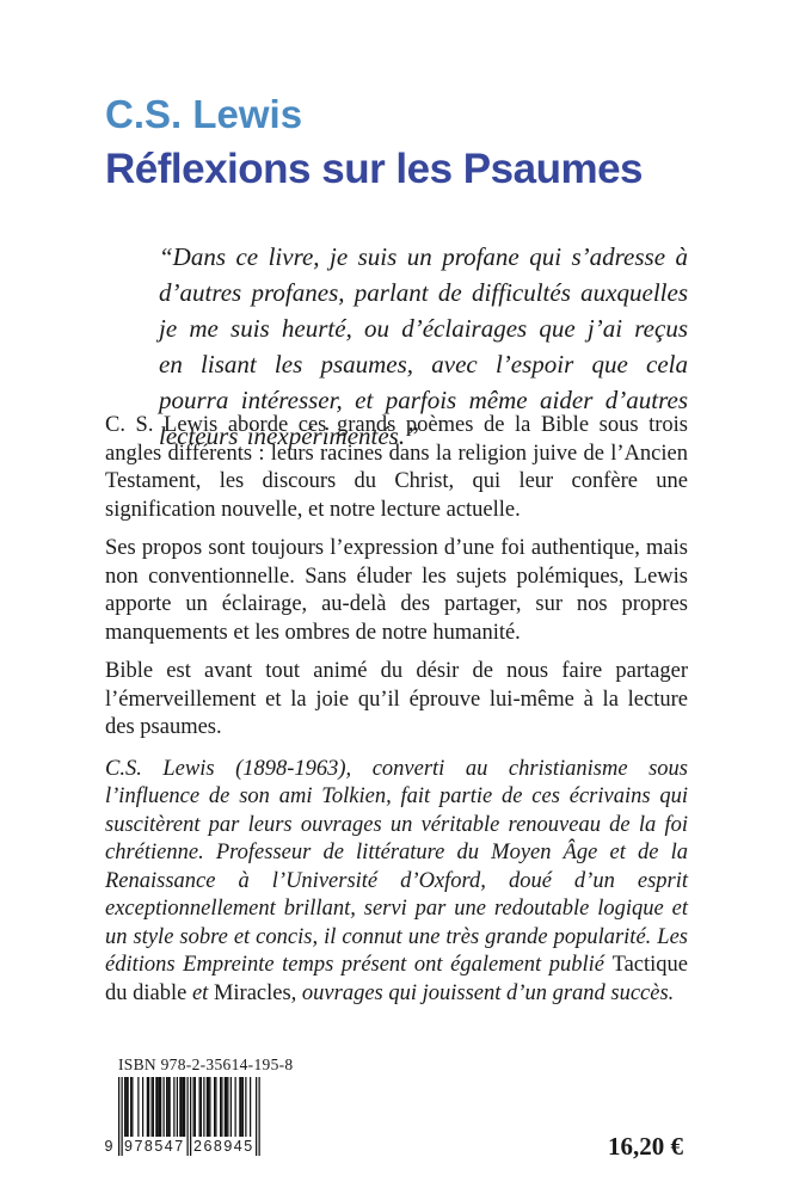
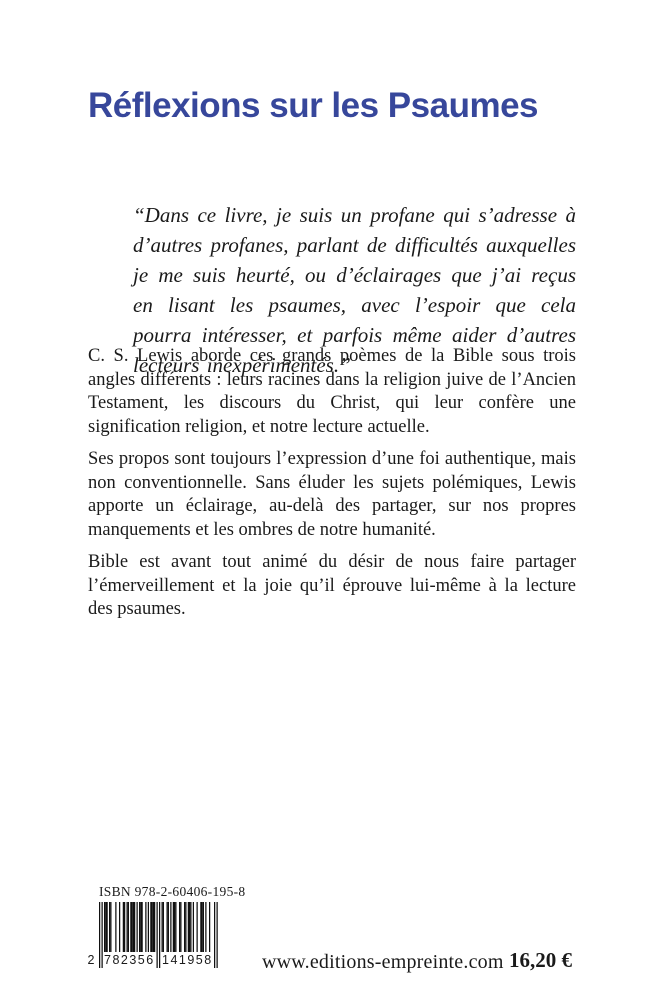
- C.S. Lewis
  Réflexions sur les Psaumes
  “Dans ce livre, je suis un profane qui s’adresse à d’autres profanes, parlant de difficultés auxquelles je me suis heurté, ou d’éclairages que j’ai reçus en lisant les psaumes, avec l’espoir que cela pourra intéresser, et parfois même aider d’autres lecteurs inexpérimentés.”
- C. S. Lewis aborde ces grands poèmes de la Bible sous trois angles différents : leurs racines dans la religion juive de l’Ancien Testament, les discours du Christ, qui leur confère une signification nouvelle, et notre lecture actuelle.
+ C. S. Lewis aborde ces grands poèmes de la Bible sous trois angles différents : leurs racines dans la religion juive de l’Ancien Testament, les discours du Christ, qui leur confère une signification religion, et notre lecture actuelle.
  Ses propos sont toujours l’expression d’une foi authentique, mais non conventionnelle. Sans éluder les sujets polémiques, Lewis apporte un éclairage, au-delà des partager, sur nos propres manquements et les ombres de notre humanité.
  Bible est avant tout animé du désir de nous faire partager l’émerveillement et la joie qu’il éprouve lui-même à la lecture des psaumes.
- C.S. Lewis (1898-1963), converti au christianisme sous l’influence de son ami Tolkien, fait partie de ces écrivains qui suscitèrent par leurs ouvrages un véritable renouveau de la foi chrétienne. Professeur de littérature du Moyen Âge et de la Renaissance à l’Université d’Oxford, doué d’un esprit exceptionnellement brillant, servi par une redoutable logique et un style sobre et concis, il connut une très grande popularité. Les éditions Empreinte temps présent ont également publié Tactique du diable et Miracles, ouvrages qui jouissent d’un grand succès.
- ISBN 978-2-35614-195-8
+ ISBN 978-2-60406-195-8
- 9
+ 2
- 978547
+ 782356
- 268945
+ 141958
+ www.editions-empreinte.com
  16,20 €
